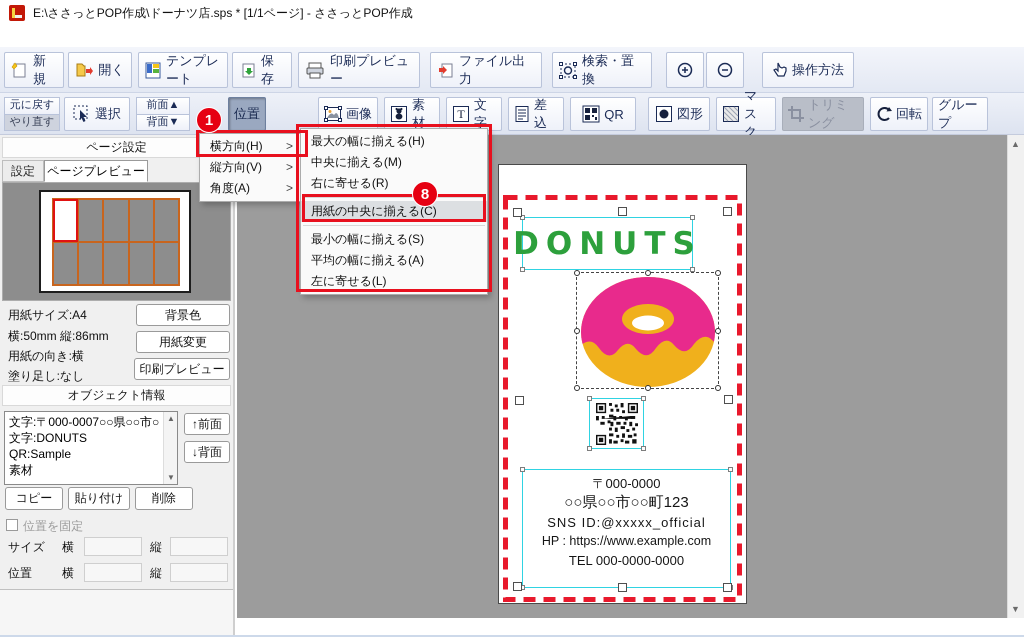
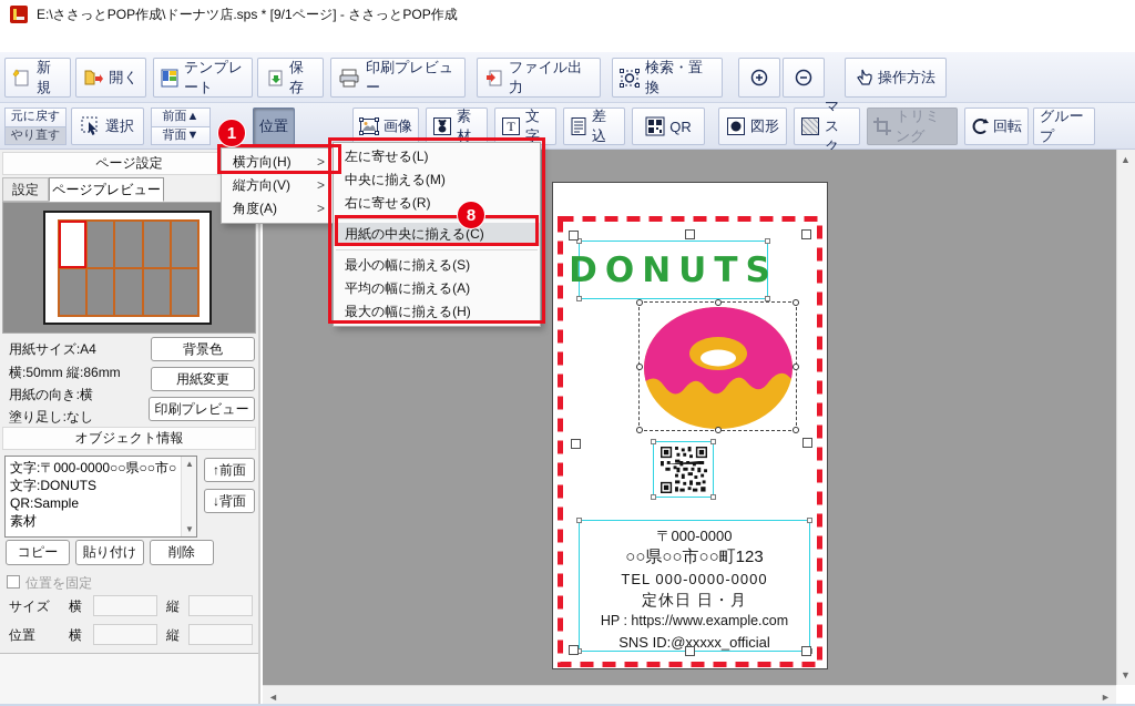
- E:\ささっとPOP作成\ドーナツ店.sps * [1/1ページ] - ささっとPOP作成
+ E:\ささっとPOP作成\ドーナツ店.sps * [9/1ページ] - ささっとPOP作成
  新規
  開く
  テンプレート
  保存
  印刷プレビュー
  ファイル出力
  検索・置換
  操作方法
  元に戻す
  やり直す
  選択
  前面▲
  背面▼
  位置
  画像
  素材
  T
  文字
  差込
  QR
  図形
  マスク
  トリミング
  回転
  グループ
  ページ設定
  設定
  ページプレビュー
  用紙サイズ:A4
  横:50mm 縦:86mm
  用紙の向き:横
  塗り足し:なし
  背景色
  用紙変更
  印刷プレビュー
  オブジェクト情報
- 文字:〒000-0007○○県○○市○
+ 文字:〒000-0000○○県○○市○
  文字:DONUTS
  QR:Sample
  素材
  ▲
  ▼
  ↑前面
  ↓背面
  コピー
  貼り付け
  削除
  位置を固定
  サイズ
  横
  縦
  位置
  横
  縦
  DONUTS
  〒000-0000
  ○○県○○市○○町123
- SNS ID:@xxxxx_official
+ TEL 000-0000-0000
+ 定休日 日・月
  HP : https://www.example.com
- TEL 000-0000-0000
+ SNS ID:@xxxxx_official
  ▲
  ▼
+ ◄
+ ►
  横方向(H)
  >
  縦方向(V)
  >
  角度(A)
  >
- 最大の幅に揃える(H)
+ 左に寄せる(L)
  中央に揃える(M)
  右に寄せる(R)
  用紙の中央に揃える(C)
  最小の幅に揃える(S)
  平均の幅に揃える(A)
- 左に寄せる(L)
+ 最大の幅に揃える(H)
  1
  8
